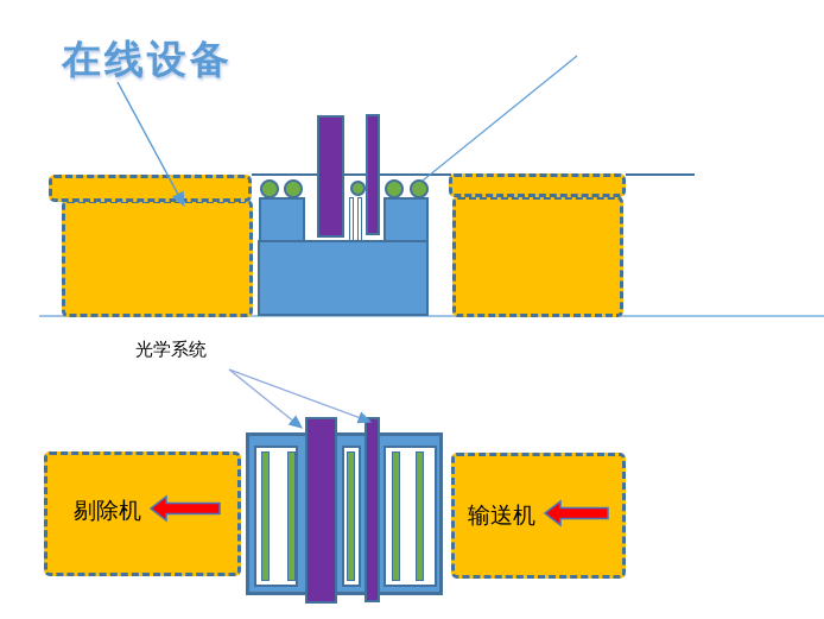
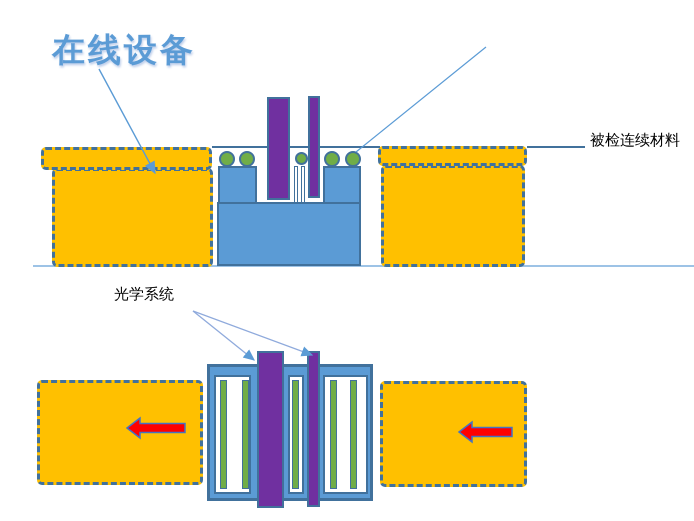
  在线设备
+ 被检连续材料
  光学系统
- 剔除机
- 输送机
